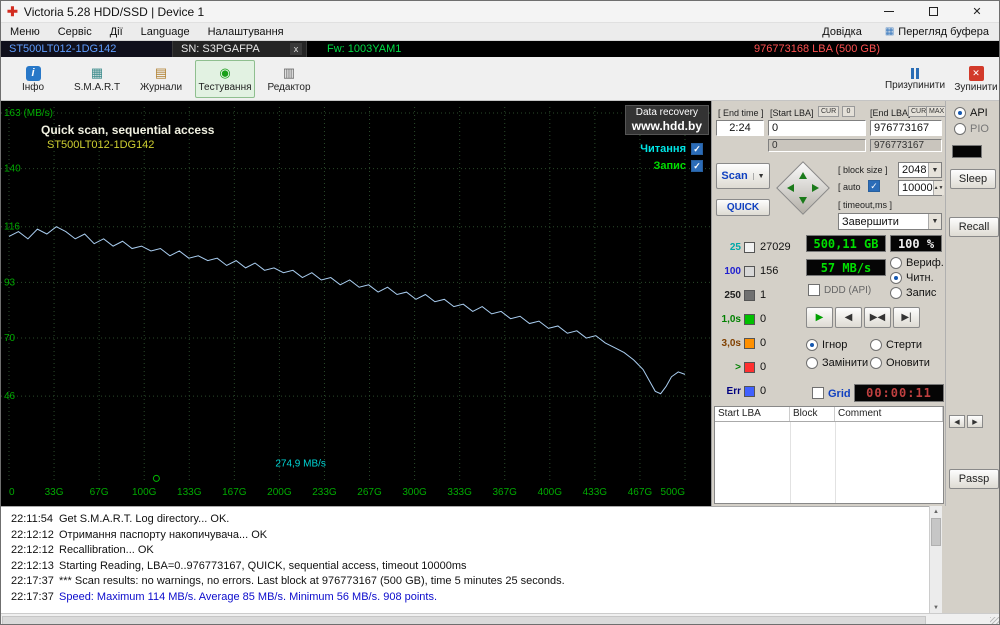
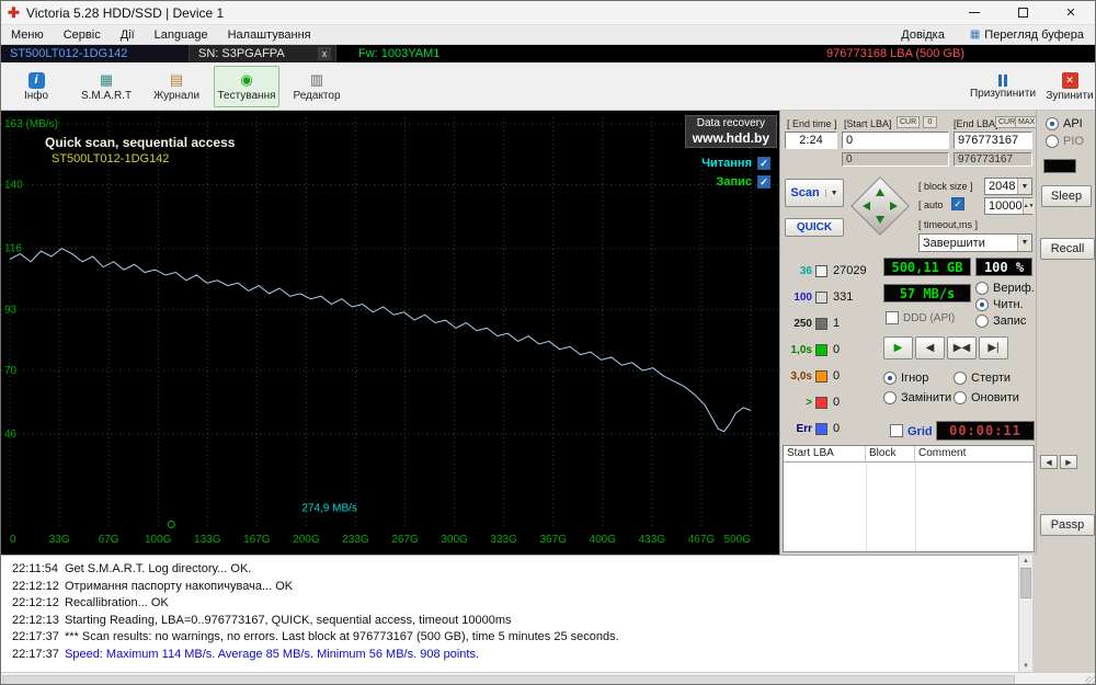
  ✚
  Victoria 5.28 HDD/SSD | Device 1
  ✕
  Меню
  Сервіс
  Дії
  Language
  Налаштування
  Довідка
  ▦
  Перегляд буфера
  ST500LT012-1DG142
  SN: S3PGAFPA
  x
  Fw: 1003YAM1
  976773168 LBA (500 GB)
  i
  Інфо
  ▦
  S.M.A.R.T
  ▤
  Журнали
  ◉
  Тестування
  ▥
  Редактор
  Призупинити
  ✕
  Зупинити
  0
  33G
  67G
  100G
  133G
  167G
  200G
  233G
  267G
  300G
  333G
  367G
  400G
  433G
  467G
  500G
  163 (MB/s)
  140
  116
  93
  70
  46
  274,9 MB/s
  Quick scan, sequential access
  ST500LT012-1DG142
  Data recovery
  www.hdd.by
  Читання
  Запис
  [ End time ]
  2:24
  [Start LBA]
  0
  0
  [End LBA
  976773167
  976773167
  Scan
  QUICK
  [ block size ]
  2048
  [ auto
  10000
  [ timeout,ms ]
  Завершити
- 25
+ 36
  27029
  100
- 156
+ 331
  250
  1
  1,0s
  0
  3,0s
  0
  >
  0
  Err
  0
  500,11 GB
  100 %
  57 MB/s
  DDD (API)
  Вериф.
  Читн.
  Запис
  ▶
  ◀
  ▶◀
  ▶|
  Ігнор
  Стерти
  Замінити
  Оновити
  Grid
  00:00:11
  Start LBA
  Block
  Comment
  API
  PIO
  Sleep
  Recall
  Passp
  22:11:54
  Get S.M.A.R.T. Log directory... OK.
  22:12:12
  Отримання паспорту накопичувача... OK
  22:12:12
  Recallibration... OK
  22:12:13
  Starting Reading, LBA=0..976773167, QUICK, sequential access, timeout 10000ms
  22:17:37
  *** Scan results: no warnings, no errors. Last block at 976773167 (500 GB), time 5 minutes 25 seconds.
  22:17:37
  Speed: Maximum 114 MB/s. Average 85 MB/s. Minimum 56 MB/s. 908 points.
